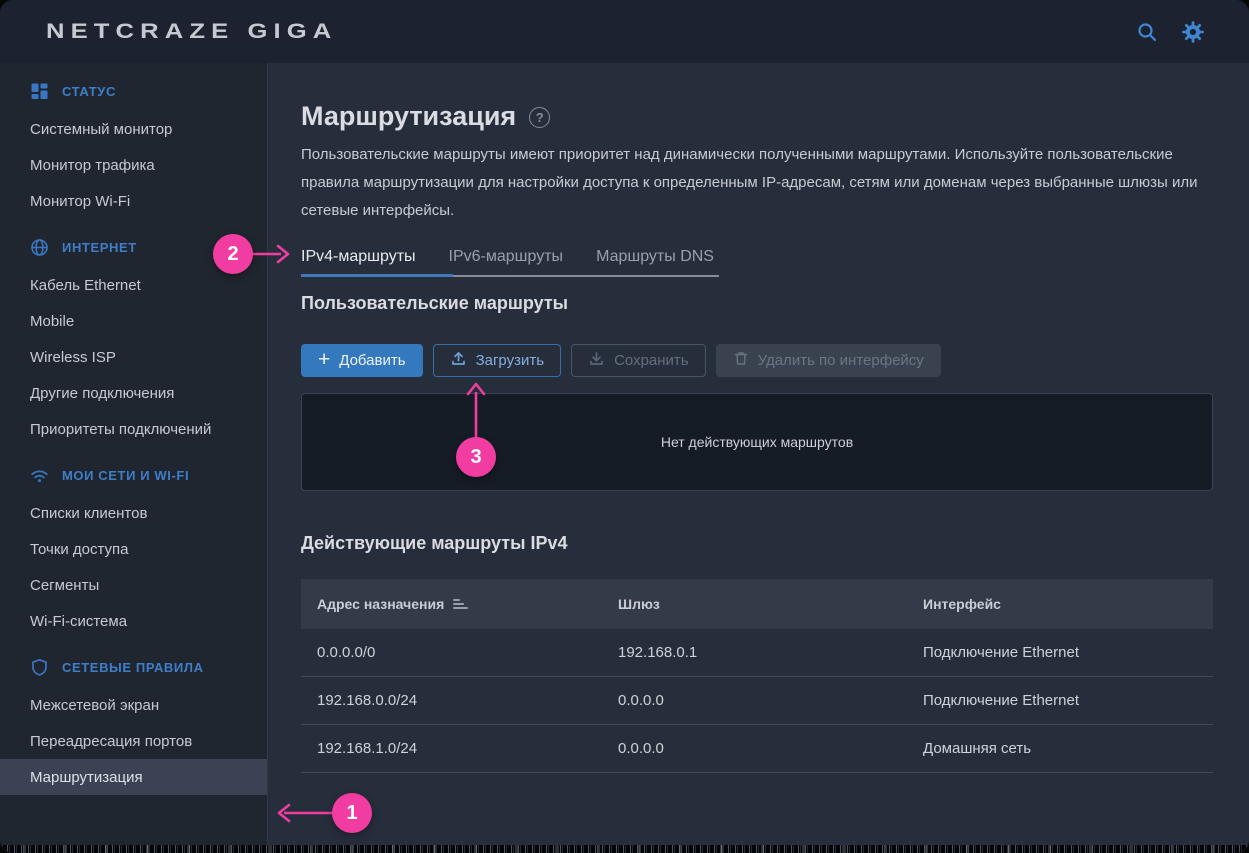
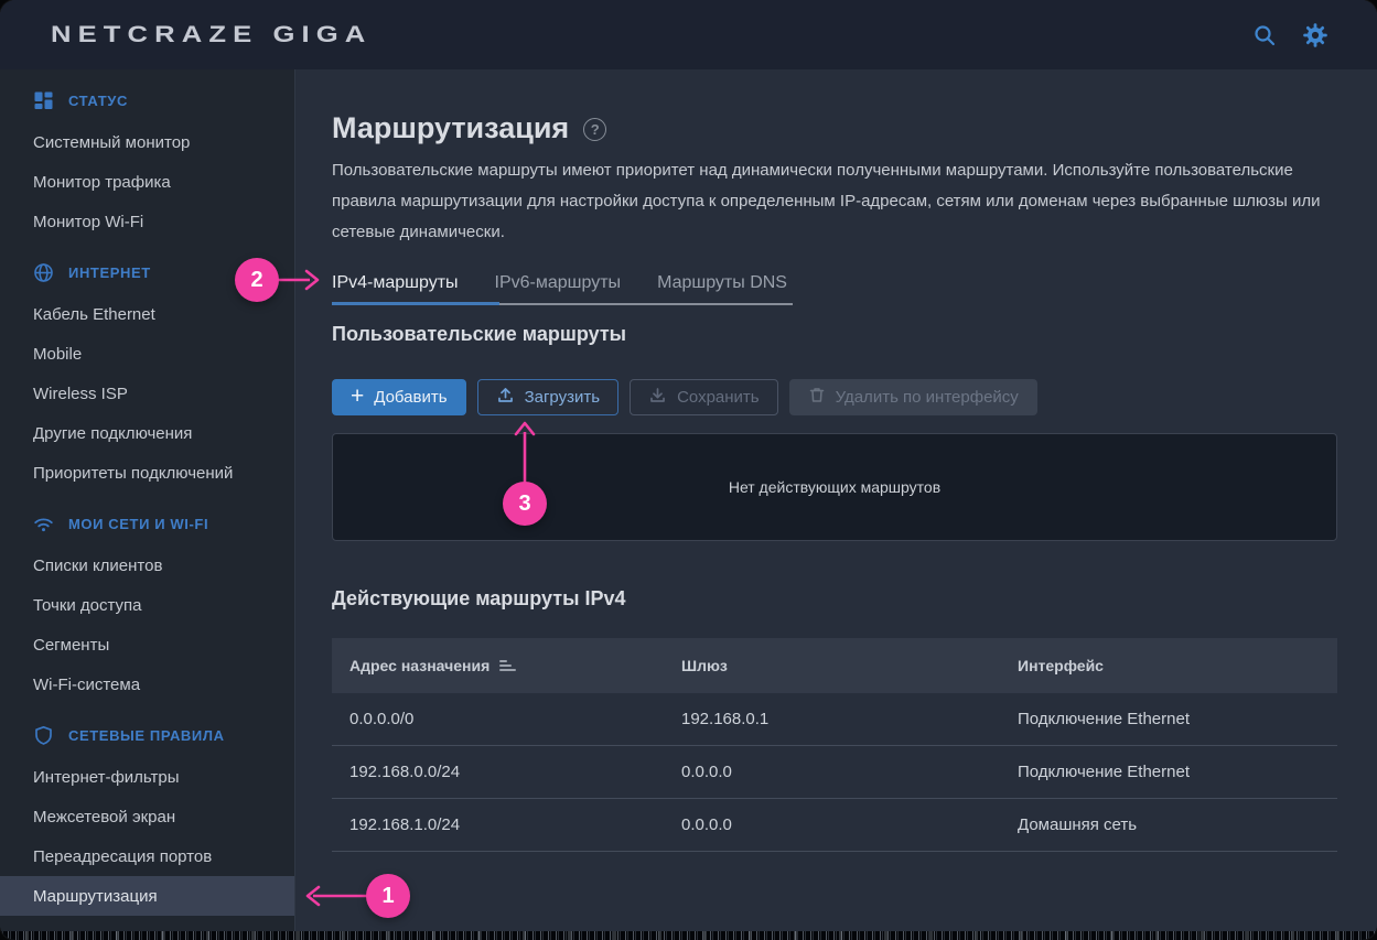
  NETCRAZE GIGA
  СТАТУС
  Системный монитор
  Монитор трафика
  Монитор Wi-Fi
  ИНТЕРНЕТ
  Кабель Ethernet
  Mobile
  Wireless ISP
  Другие подключения
  Приоритеты подключений
  МОИ СЕТИ И WI-FI
  Списки клиентов
  Точки доступа
  Сегменты
  Wi-Fi-система
  СЕТЕВЫЕ ПРАВИЛА
+ Интернет-фильтры
  Межсетевой экран
  Переадресация портов
  Маршрутизация
  Маршрутизация
  ?
- Пользовательские маршруты имеют приоритет над динамически полученными маршрутами. Используйте пользовательские правила маршрутизации для настройки доступа к определенным IP-адресам, сетям или доменам через выбранные шлюзы или сетевые интерфейсы.
+ Пользовательские маршруты имеют приоритет над динамически полученными маршрутами. Используйте пользовательские правила маршрутизации для настройки доступа к определенным IP-адресам, сетям или доменам через выбранные шлюзы или сетевые динамически.
  IPv4-маршруты
  IPv6-маршруты
  Маршруты DNS
  Пользовательские маршруты
  +
  Добавить
  Загрузить
  Сохранить
  Удалить по интерфейсу
  Нет действующих маршрутов
  Действующие маршруты IPv4
  Адрес назначения
  Шлюз
  Интерфейс
  0.0.0.0/0
  192.168.0.1
  Подключение Ethernet
  192.168.0.0/24
  0.0.0.0
  Подключение Ethernet
  192.168.1.0/24
  0.0.0.0
  Домашняя сеть
  1
  2
  3
